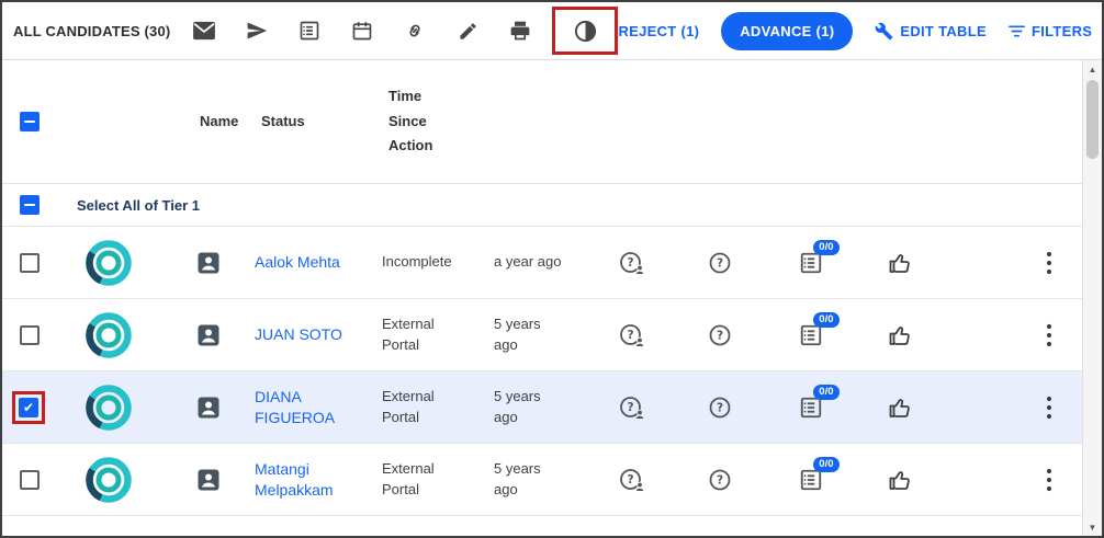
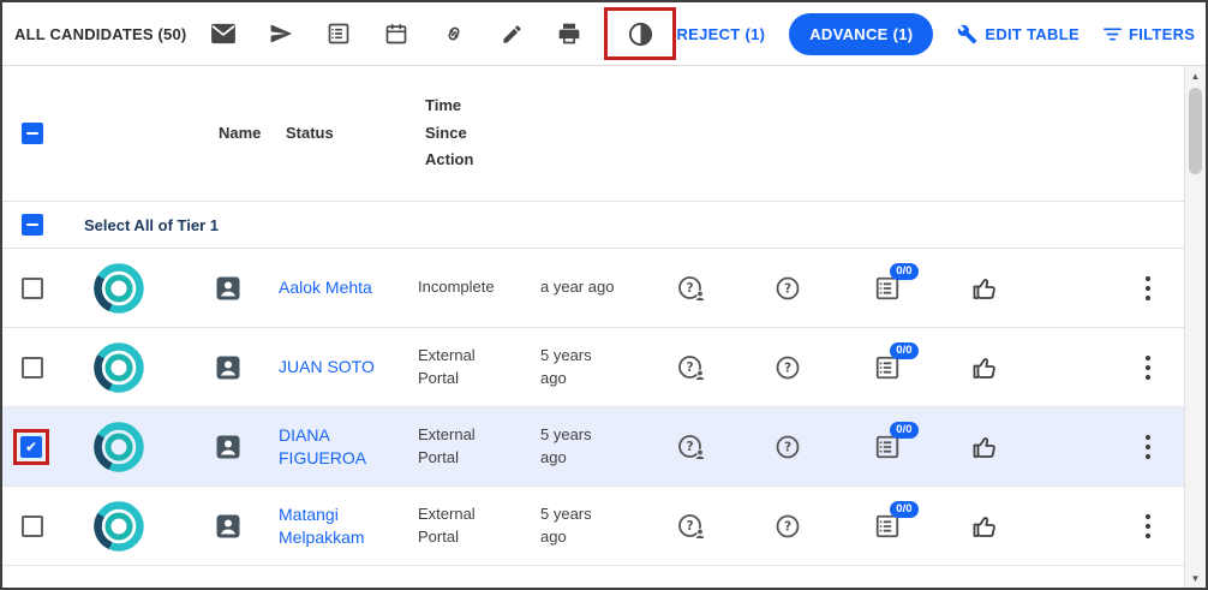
- ALL CANDIDATES (30)
+ ALL CANDIDATES (50)
  REJECT (1)
  ADVANCE (1)
  EDIT TABLE
  FILTERS
  Name
  Status
  Time Since Action
  Select All of Tier 1
  Aalok Mehta
  Incomplete
  a year ago
  ?
  ?
  0/0
  JUAN SOTO
  External Portal
  5 years ago
  ?
  ?
  0/0
  DIANA FIGUEROA
  External Portal
  5 years ago
  ?
  ?
  0/0
  Matangi Melpakkam
  External Portal
  5 years ago
  ?
  ?
  0/0
  ▲
  ▼
